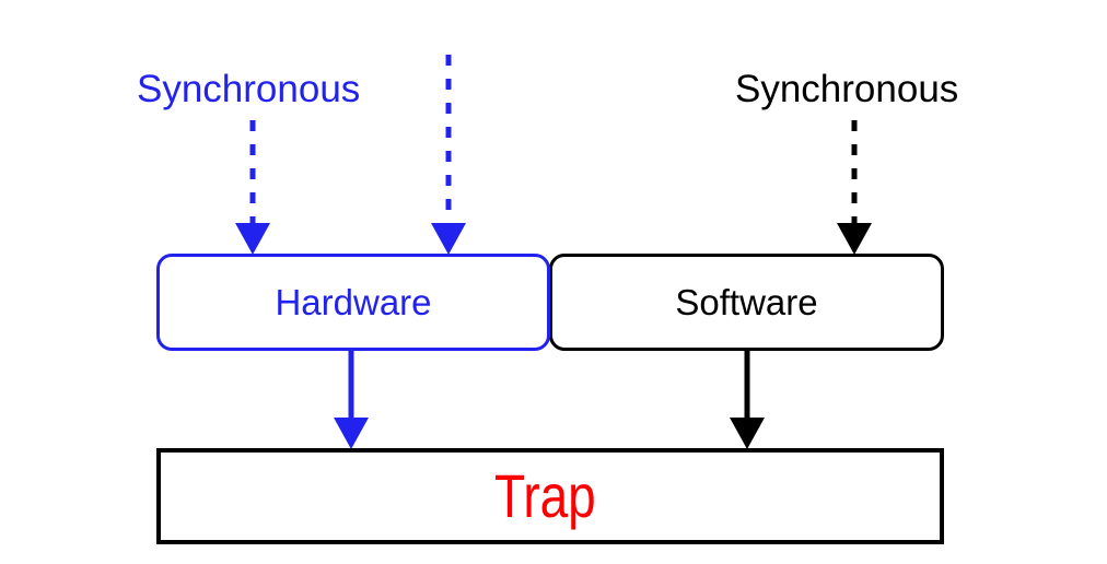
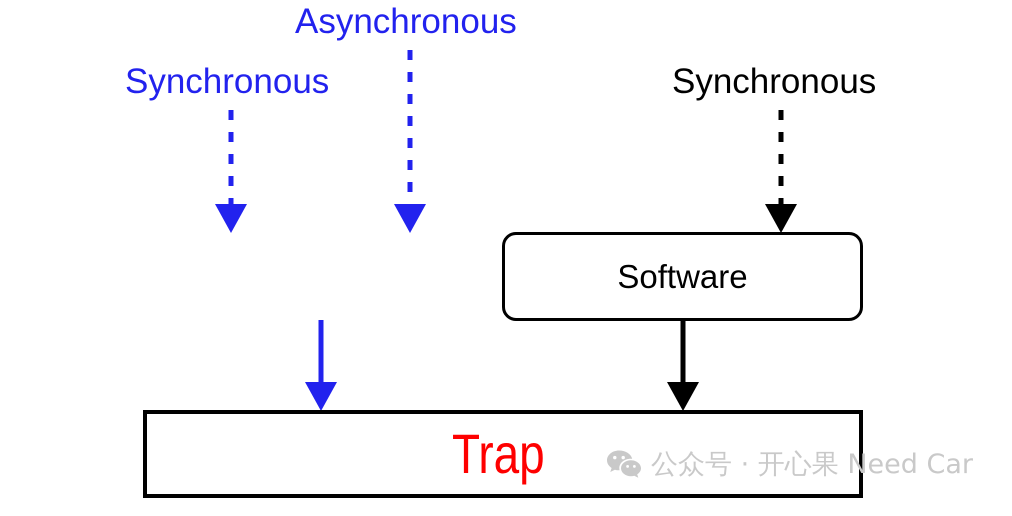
  Synchronous
+ Asynchronous
  Synchronous
- Hardware
  Software
  Trap
+ 公众号 · 开心果 Need Car
